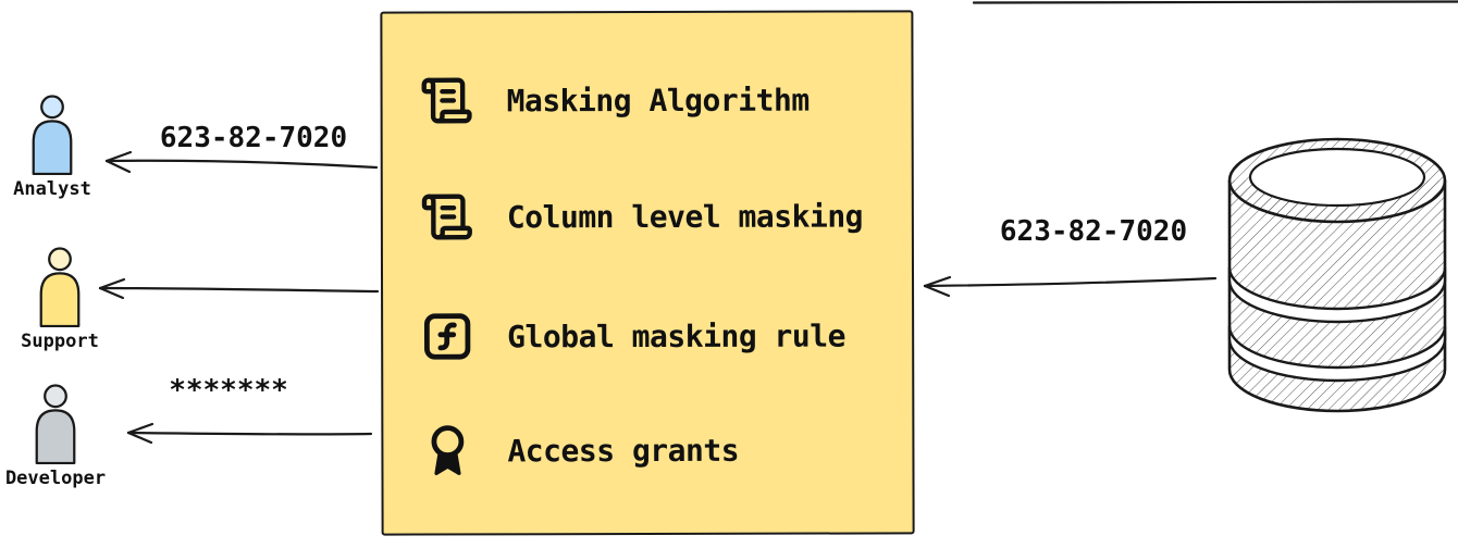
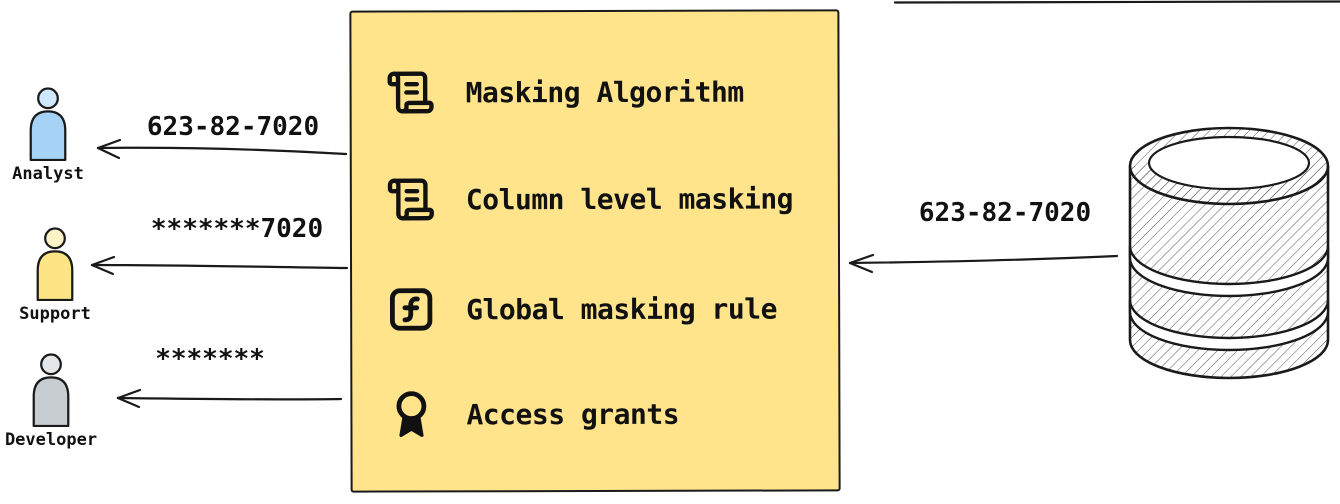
  Analyst
  623-82-7020
  Support
+ *******7020
  Developer
  *******
  Masking Algorithm
  Column level masking
  Global masking rule
  Access grants
  623-82-7020
